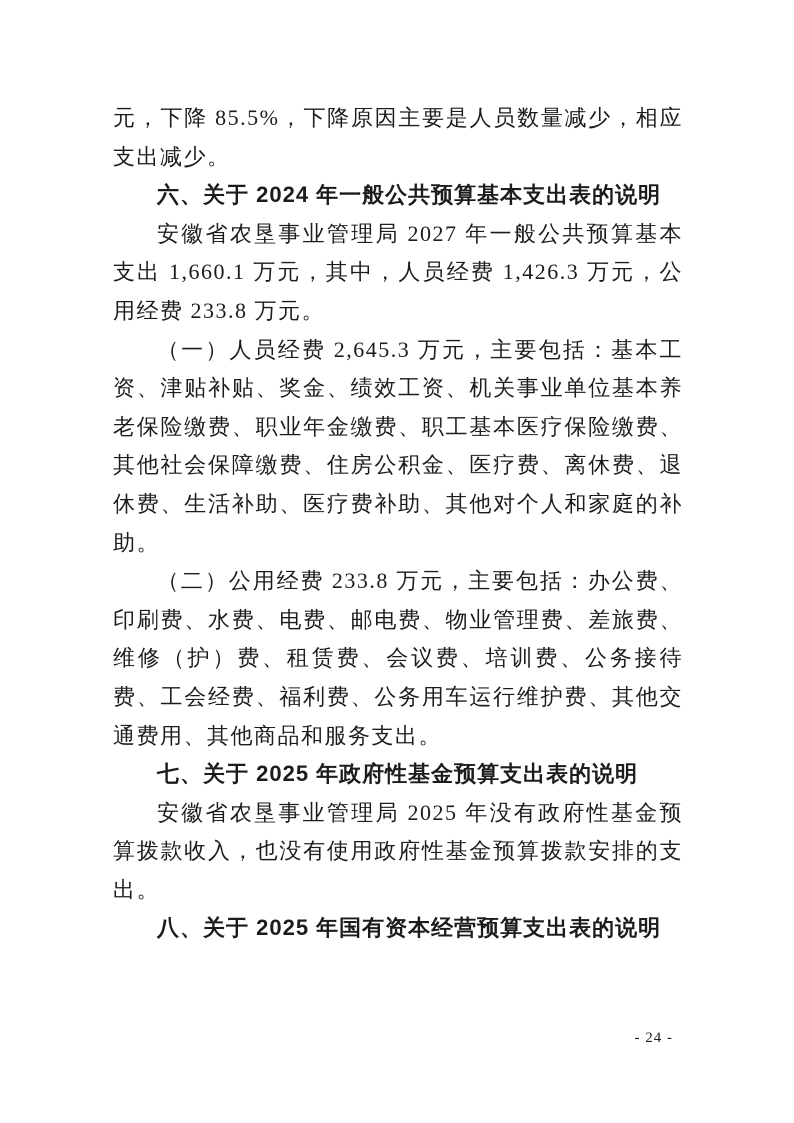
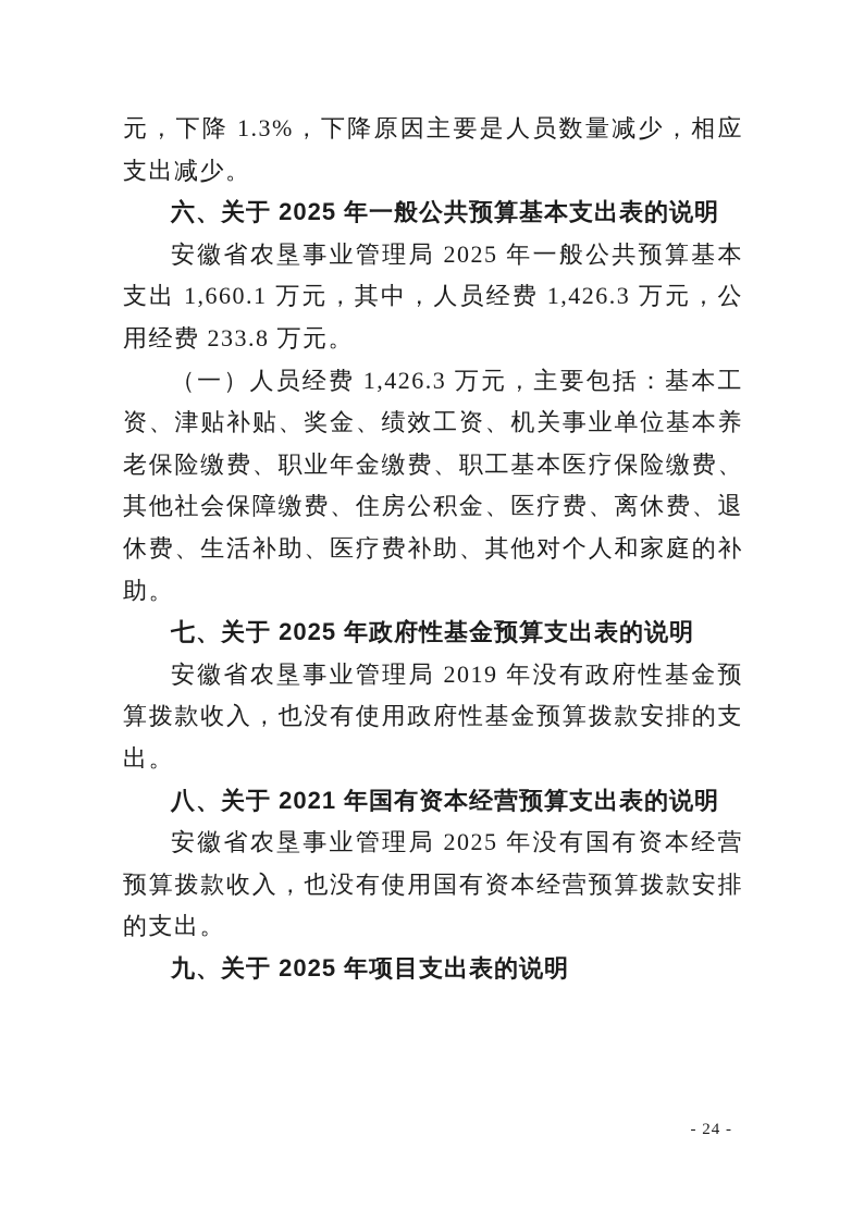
- 元，下降 85.5%，下降原因主要是人员数量减少，相应支出减少。
+ 元，下降 1.3%，下降原因主要是人员数量减少，相应支出减少。
- 六、关于 2024 年一般公共预算基本支出表的说明
+ 六、关于 2025 年一般公共预算基本支出表的说明
- 安徽省农垦事业管理局 2027 年一般公共预算基本支出 1,660.1 万元，其中，人员经费 1,426.3 万元，公用经费 233.8 万元。
+ 安徽省农垦事业管理局 2025 年一般公共预算基本支出 1,660.1 万元，其中，人员经费 1,426.3 万元，公用经费 233.8 万元。
- （一）人员经费 2,645.3 万元，主要包括：基本工资、津贴补贴、奖金、绩效工资、机关事业单位基本养老保险缴费、职业年金缴费、职工基本医疗保险缴费、其他社会保障缴费、住房公积金、医疗费、离休费、退休费、生活补助、医疗费补助、其他对个人和家庭的补助。
+ （一）人员经费 1,426.3 万元，主要包括：基本工资、津贴补贴、奖金、绩效工资、机关事业单位基本养老保险缴费、职业年金缴费、职工基本医疗保险缴费、其他社会保障缴费、住房公积金、医疗费、离休费、退休费、生活补助、医疗费补助、其他对个人和家庭的补助。
- （二）公用经费 233.8 万元，主要包括：办公费、印刷费、水费、电费、邮电费、物业管理费、差旅费、维修（护）费、租赁费、会议费、培训费、公务接待费、工会经费、福利费、公务用车运行维护费、其他交通费用、其他商品和服务支出。
  七、关于 2025 年政府性基金预算支出表的说明
- 安徽省农垦事业管理局 2025 年没有政府性基金预算拨款收入，也没有使用政府性基金预算拨款安排的支出。
+ 安徽省农垦事业管理局 2019 年没有政府性基金预算拨款收入，也没有使用政府性基金预算拨款安排的支出。
- 八、关于 2025 年国有资本经营预算支出表的说明
+ 八、关于 2021 年国有资本经营预算支出表的说明
+ 安徽省农垦事业管理局 2025 年没有国有资本经营预算拨款收入，也没有使用国有资本经营预算拨款安排的支出。
+ 九、关于 2025 年项目支出表的说明
  - 24 -
